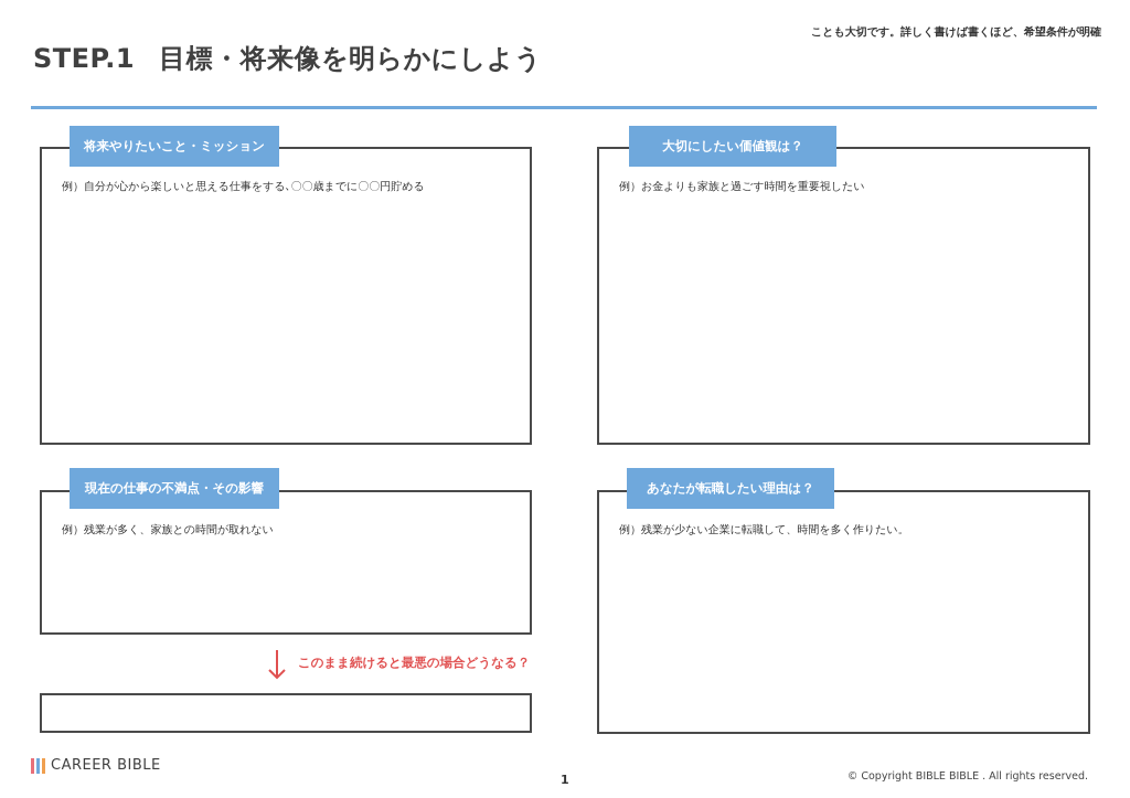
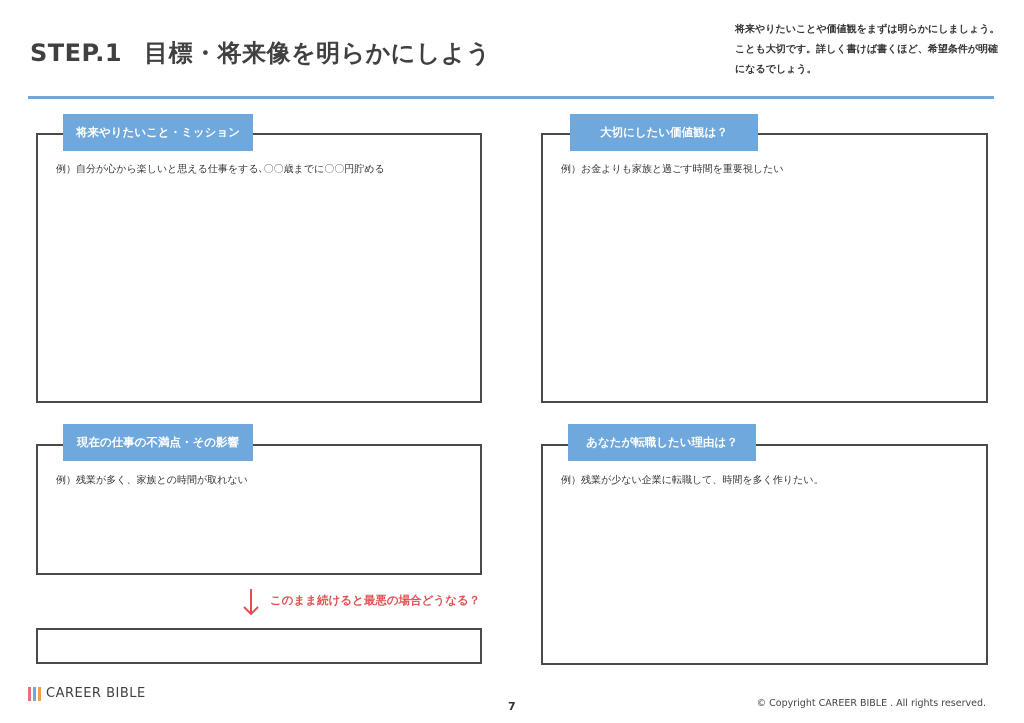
  STEP.1 目標・将来像を明らかにしよう
+ 将来やりたいことや価値観をまずは明らかにしましょう。
  ことも大切です。詳しく書けば書くほど、希望条件が明確
+ になるでしょう。
  将来やりたいこと・ミッション
  例）自分が心から楽しいと思える仕事をする､〇〇歳までに〇〇円貯める
  大切にしたい価値観は？
  例）お金よりも家族と過ごす時間を重要視したい
  現在の仕事の不満点・その影響
  例）残業が多く、家族との時間が取れない
  このまま続けると最悪の場合どうなる？
  あなたが転職したい理由は？
  例）残業が少ない企業に転職して、時間を多く作りたい。
  CAREER BIBLE
- 1
+ 7
- © Copyright BIBLE BIBLE . All rights reserved.
+ © Copyright CAREER BIBLE . All rights reserved.
